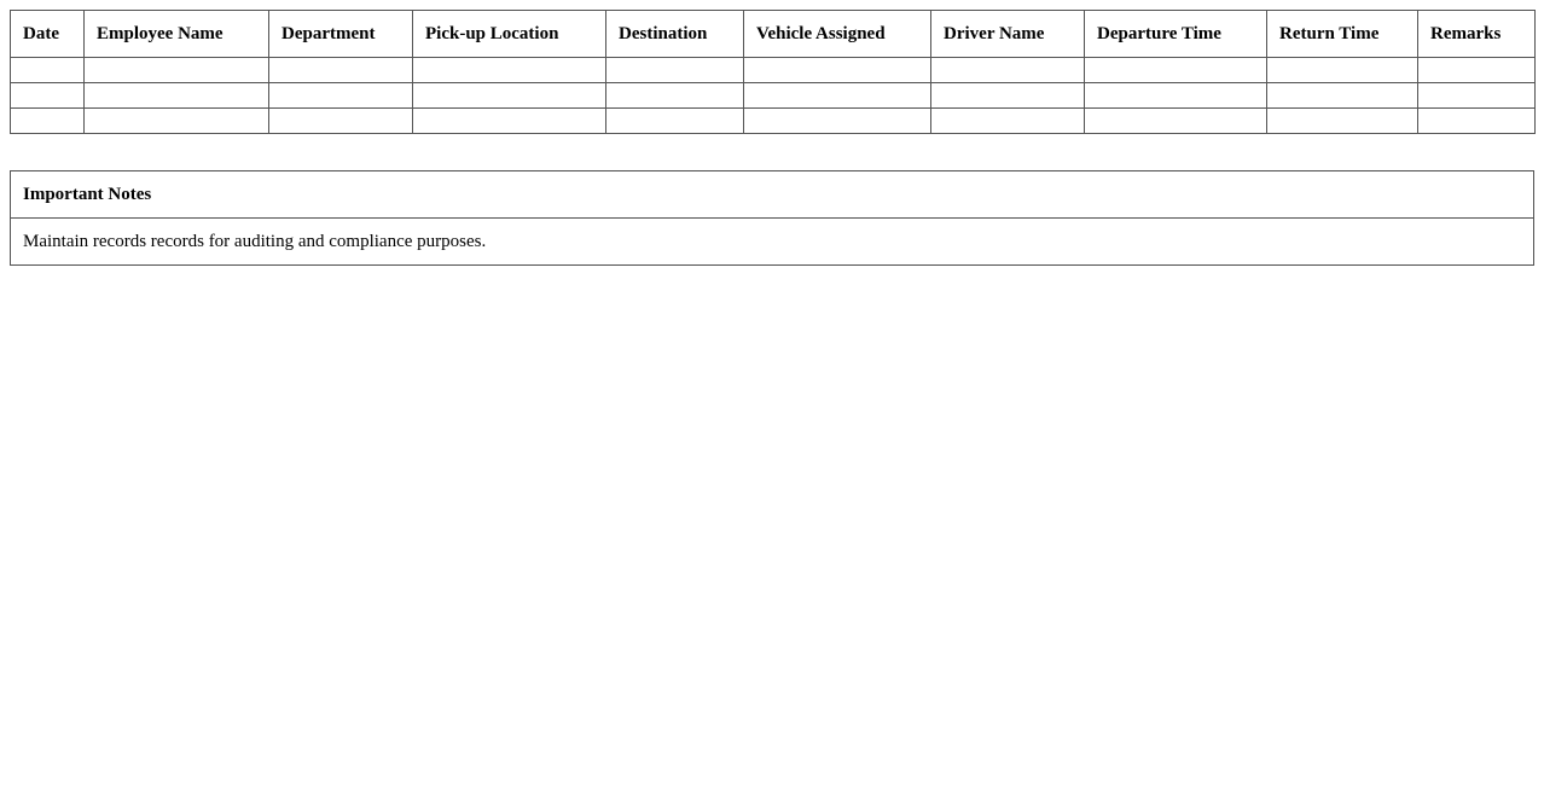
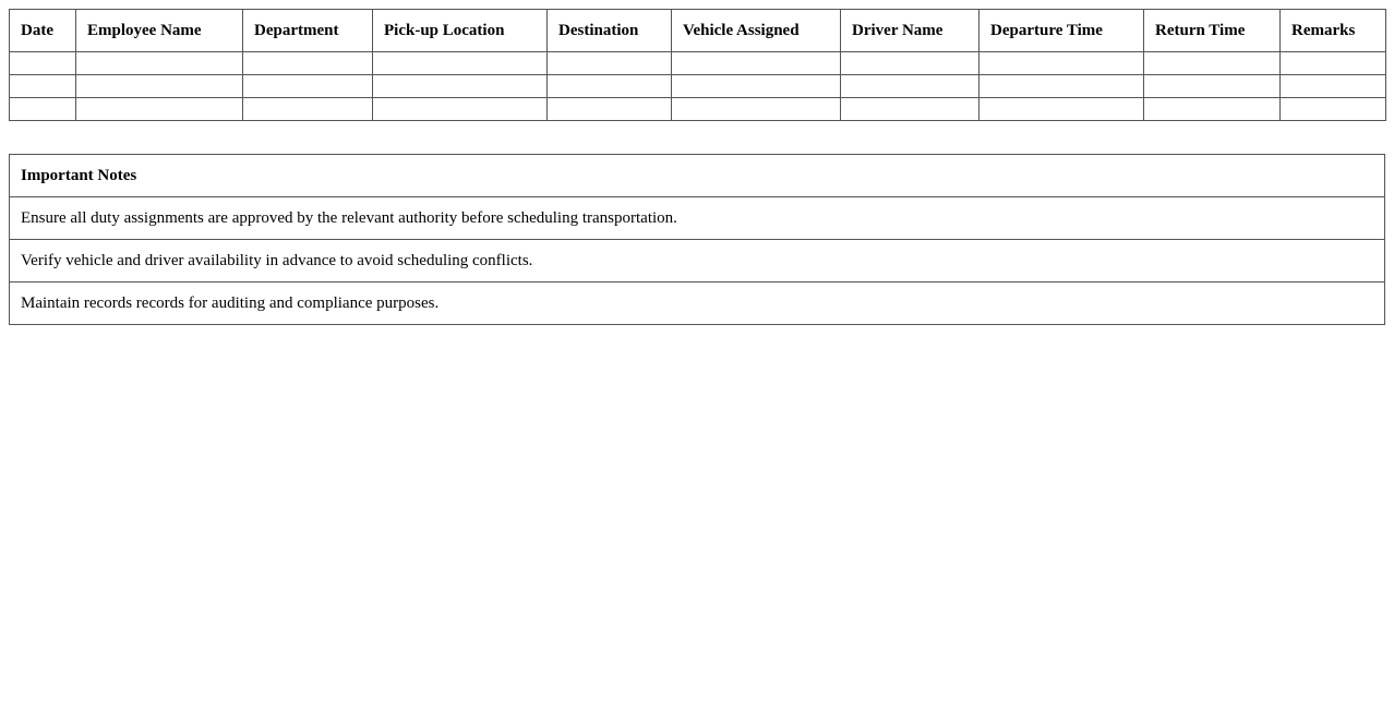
  Date	Employee Name	Department	Pick-up Location	Destination	Vehicle Assigned	Driver Name	Departure Time	Return Time	Remarks
  Important Notes
+ Ensure all duty assignments are approved by the relevant authority before scheduling transportation.
+ Verify vehicle and driver availability in advance to avoid scheduling conflicts.
  Maintain records records for auditing and compliance purposes.
